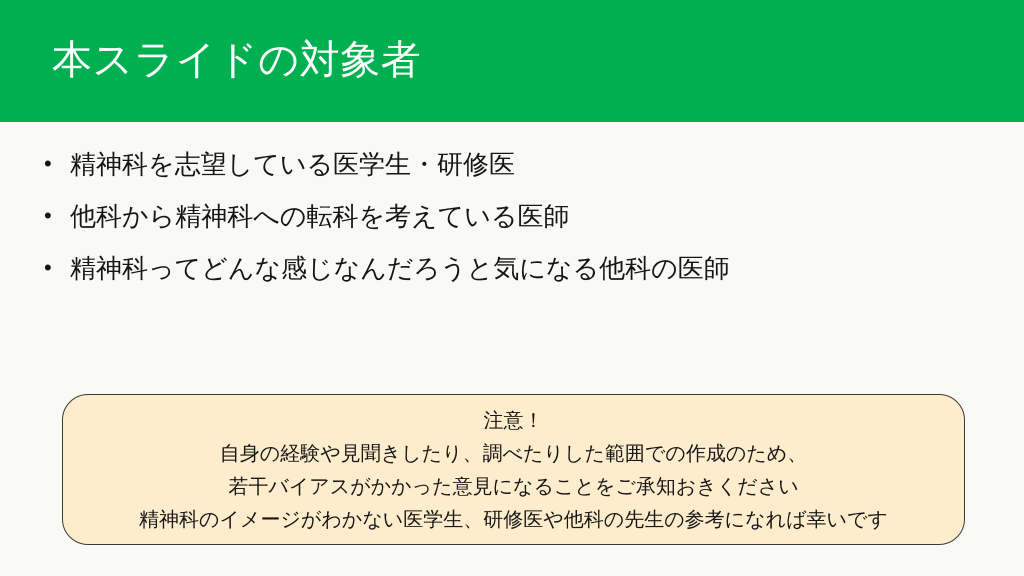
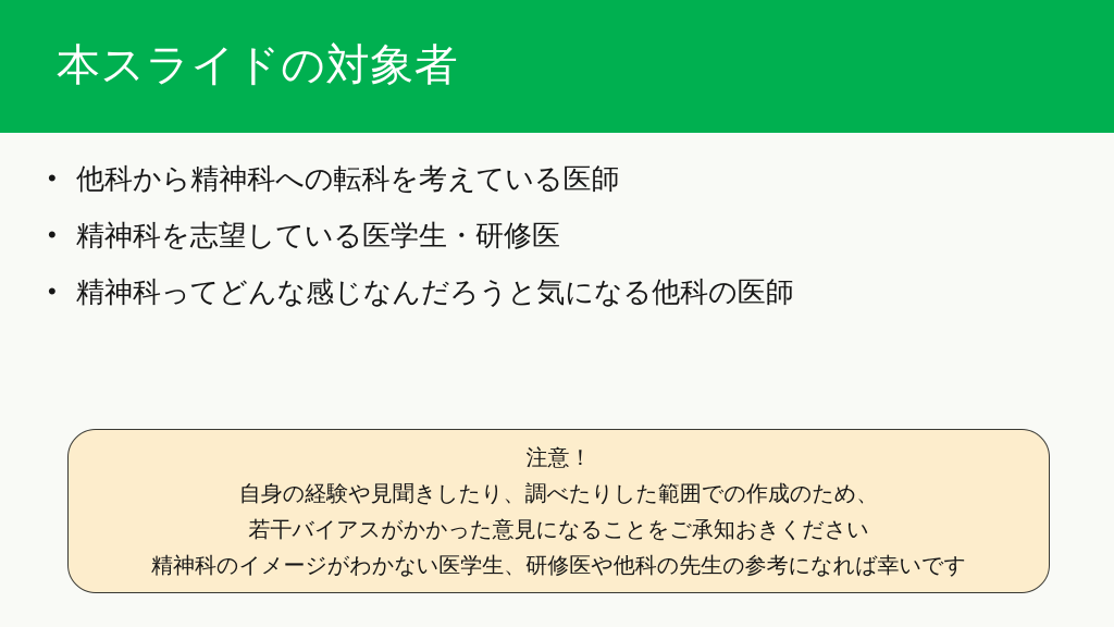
  本スライドの対象者
  •
- 精神科を志望している医学生・研修医
+ 他科から精神科への転科を考えている医師
  •
- 他科から精神科への転科を考えている医師
+ 精神科を志望している医学生・研修医
  •
  精神科ってどんな感じなんだろうと気になる他科の医師
  注意！
  自身の経験や見聞きしたり、調べたりした範囲での作成のため、
  若干バイアスがかかった意見になることをご承知おきください
  精神科のイメージがわかない医学生、研修医や他科の先生の参考になれば幸いです
